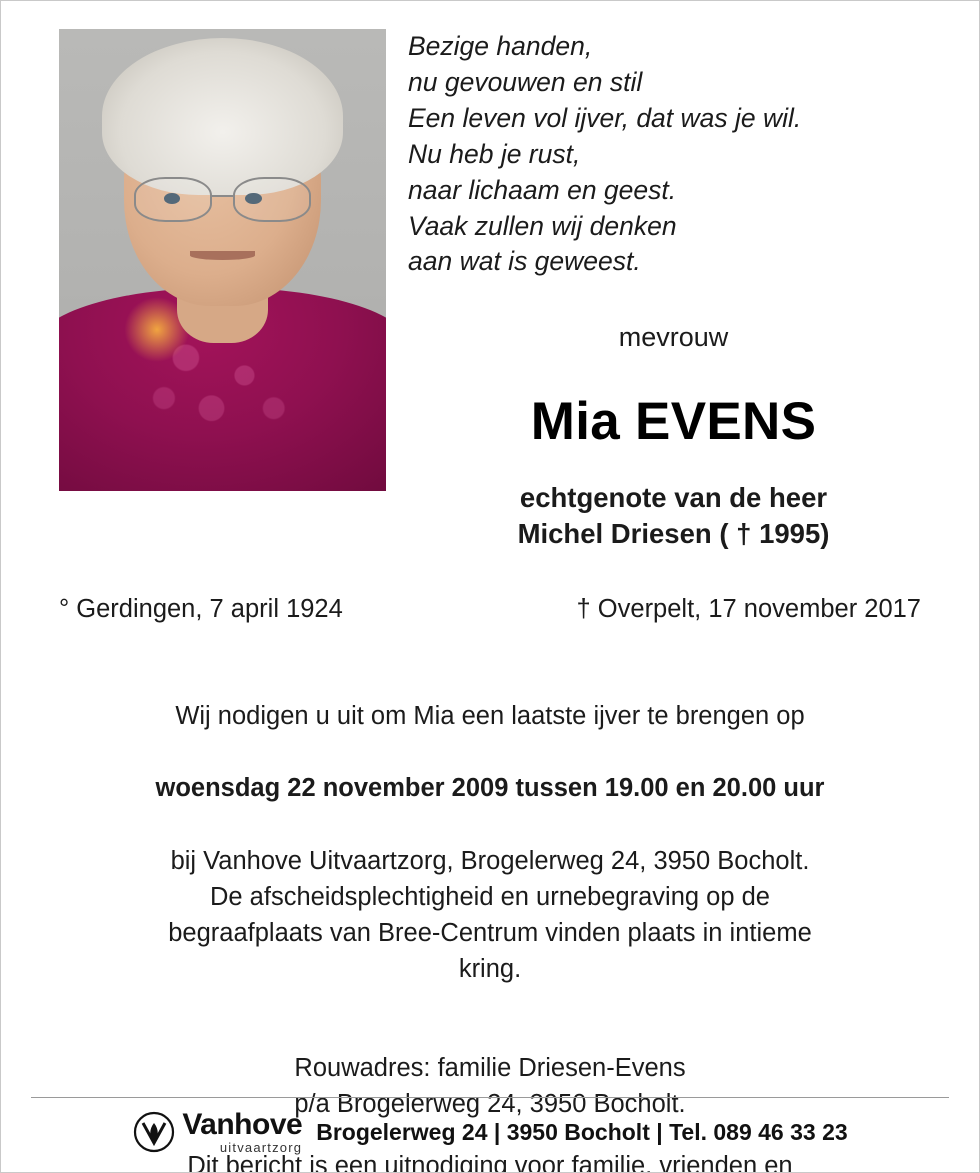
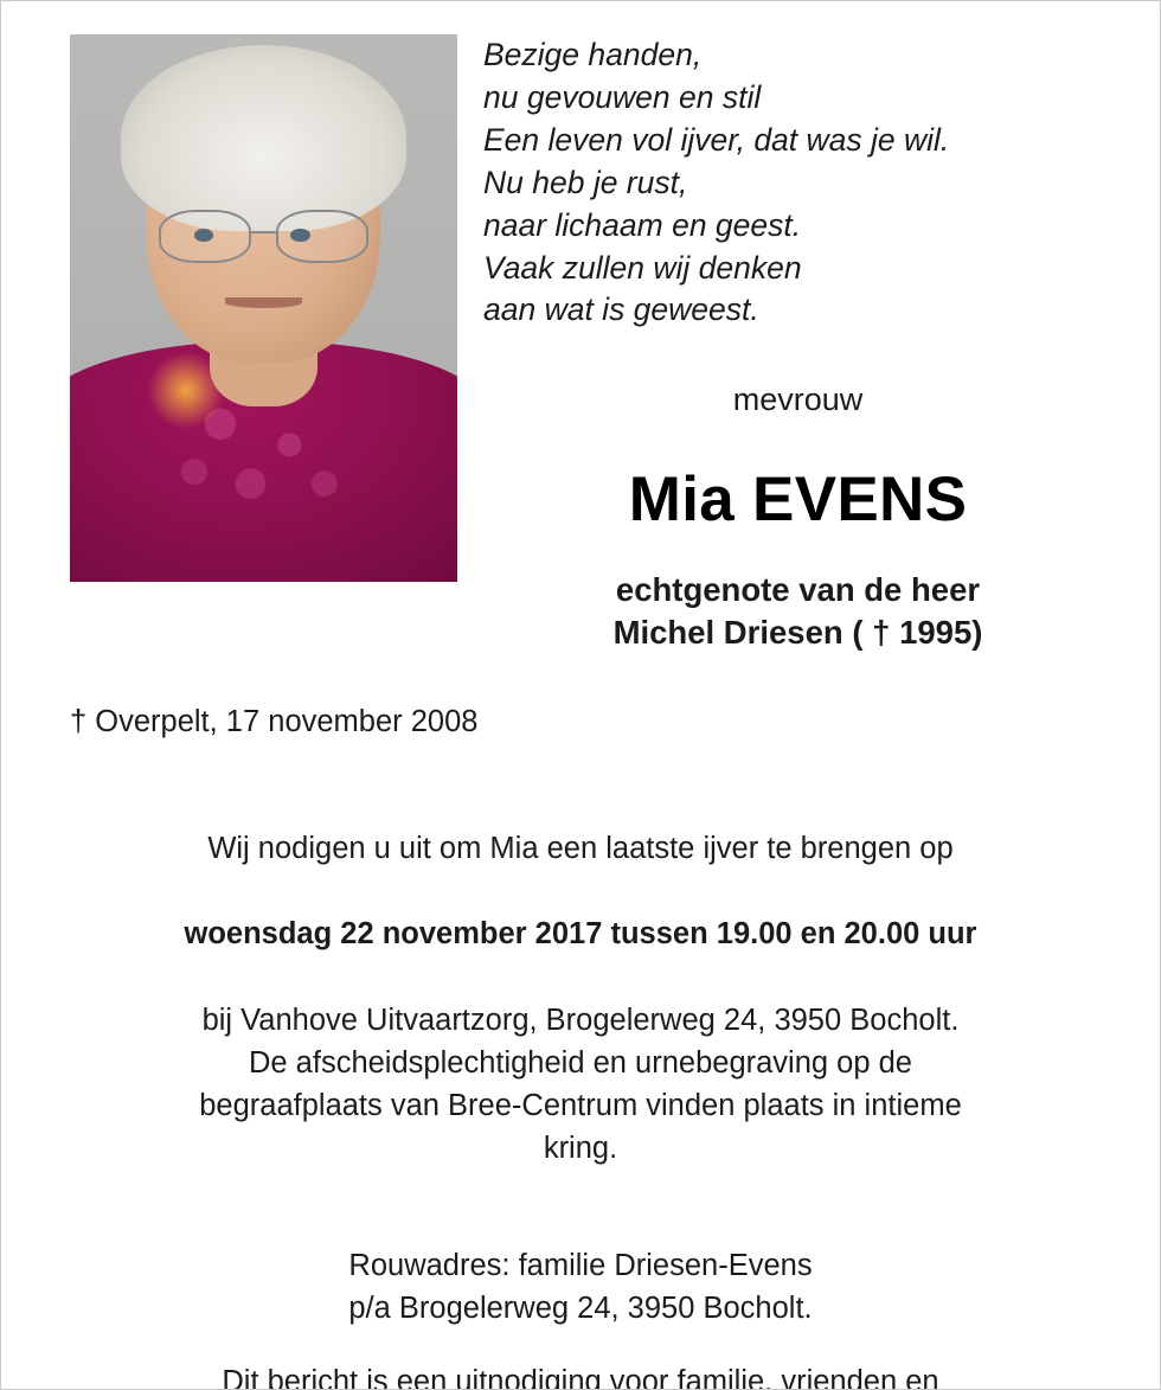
  Bezige handen,
  nu gevouwen en stil
  Een leven vol ijver, dat was je wil.
  Nu heb je rust,
  naar lichaam en geest.
  Vaak zullen wij denken
  aan wat is geweest.
  mevrouw
  Mia EVENS
  echtgenote van de heer
  Michel Driesen ( † 1995)
- ° Gerdingen, 7 april 1924
- † Overpelt, 17 november 2017
+ † Overpelt, 17 november 2008
  Wij nodigen u uit om Mia een laatste ijver te brengen op
- woensdag 22 november 2009 tussen 19.00 en 20.00 uur
+ woensdag 22 november 2017 tussen 19.00 en 20.00 uur
  bij Vanhove Uitvaartzorg, Brogelerweg 24, 3950 Bocholt.
  De afscheidsplechtigheid en urnebegraving op de
  begraafplaats van Bree-Centrum vinden plaats in intieme
  kring.
  Rouwadres: familie Driesen-Evens
  p/a Brogelerweg 24, 3950 Bocholt.
  Dit bericht is een uitnodiging voor familie, vrienden en
- Vanhove
- uitvaartzorg
- Brogelerweg 24 | 3950 Bocholt | Tel. 089 46 33 23
